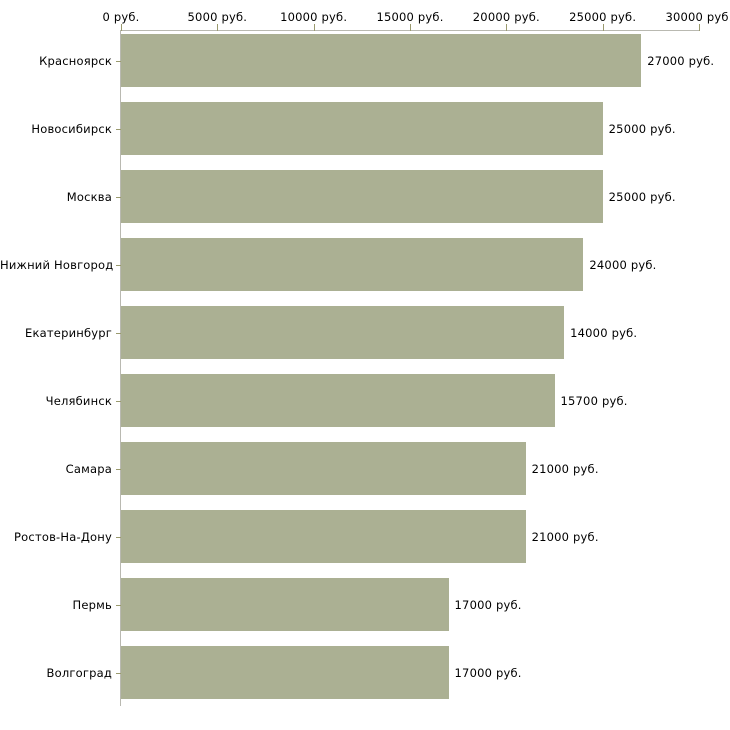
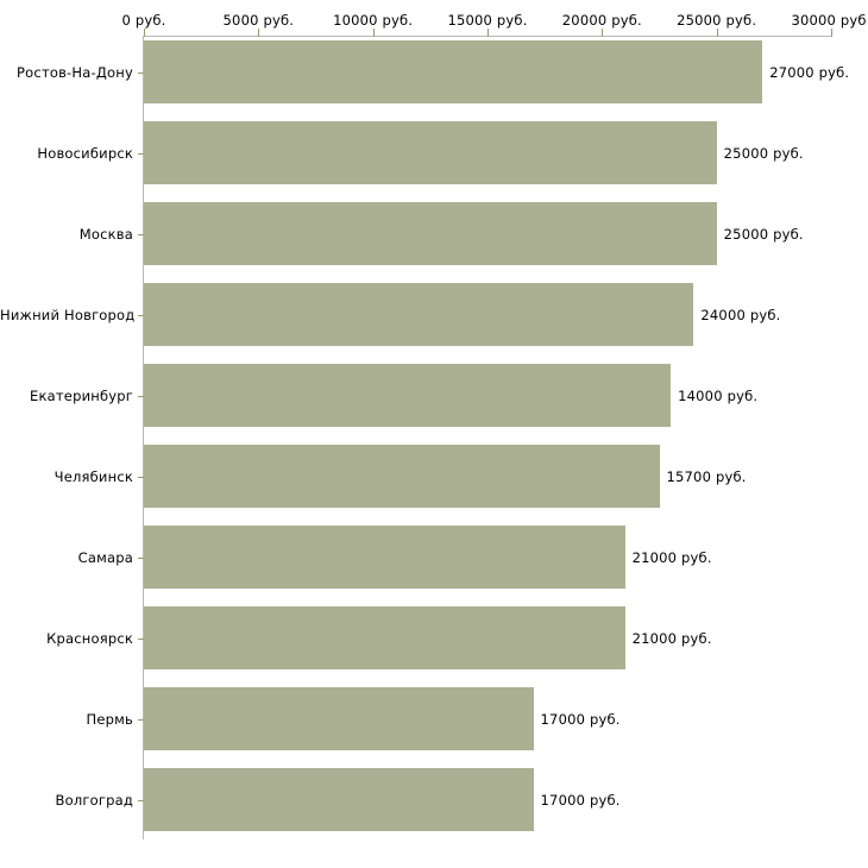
  0 руб.
  5000 руб.
  10000 руб.
  15000 руб.
  20000 руб.
  25000 руб.
  30000 руб
- Красноярск
+ Ростов-На-Дону
  Новосибирск
  Москва
  Нижний Новгород
  Екатеринбург
  Челябинск
  Самара
- Ростов-На-Дону
+ Красноярск
  Пермь
  Волгоград
  27000 руб.
  25000 руб.
  25000 руб.
  24000 руб.
  14000 руб.
  15700 руб.
  21000 руб.
  21000 руб.
  17000 руб.
  17000 руб.
